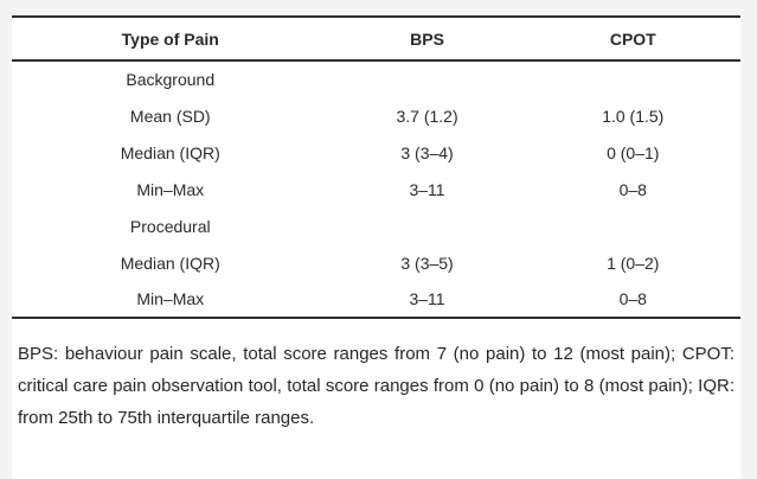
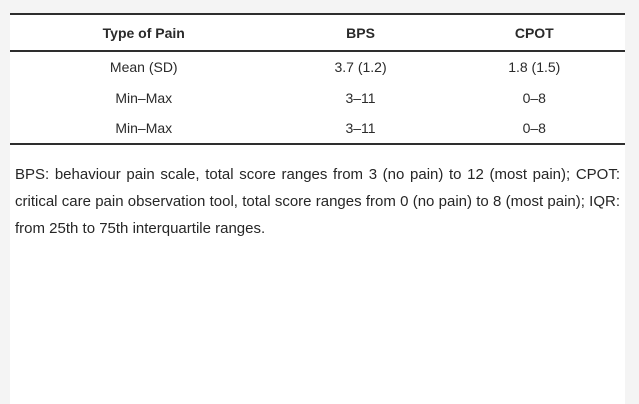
  Type of Pain	BPS	CPOT
- Background
- Mean (SD)	3.7 (1.2)	1.0 (1.5)
+ Mean (SD)	3.7 (1.2)	1.8 (1.5)
- Median (IQR)	3 (3–4)	0 (0–1)
  Min–Max	3–11	0–8
- Procedural
- Median (IQR)	3 (3–5)	1 (0–2)
  Min–Max	3–11	0–8
- BPS: behaviour pain scale, total score ranges from 7 (no pain) to 12 (most pain); CPOT: critical care pain observation tool, total score ranges from 0 (no pain) to 8 (most pain); IQR: from 25th to 75th interquartile ranges.
+ BPS: behaviour pain scale, total score ranges from 3 (no pain) to 12 (most pain); CPOT: critical care pain observation tool, total score ranges from 0 (no pain) to 8 (most pain); IQR: from 25th to 75th interquartile ranges.
